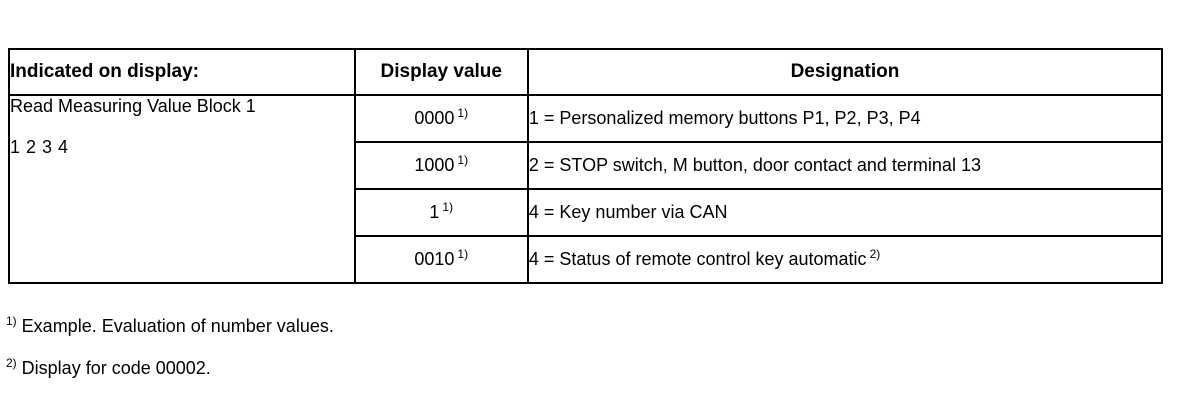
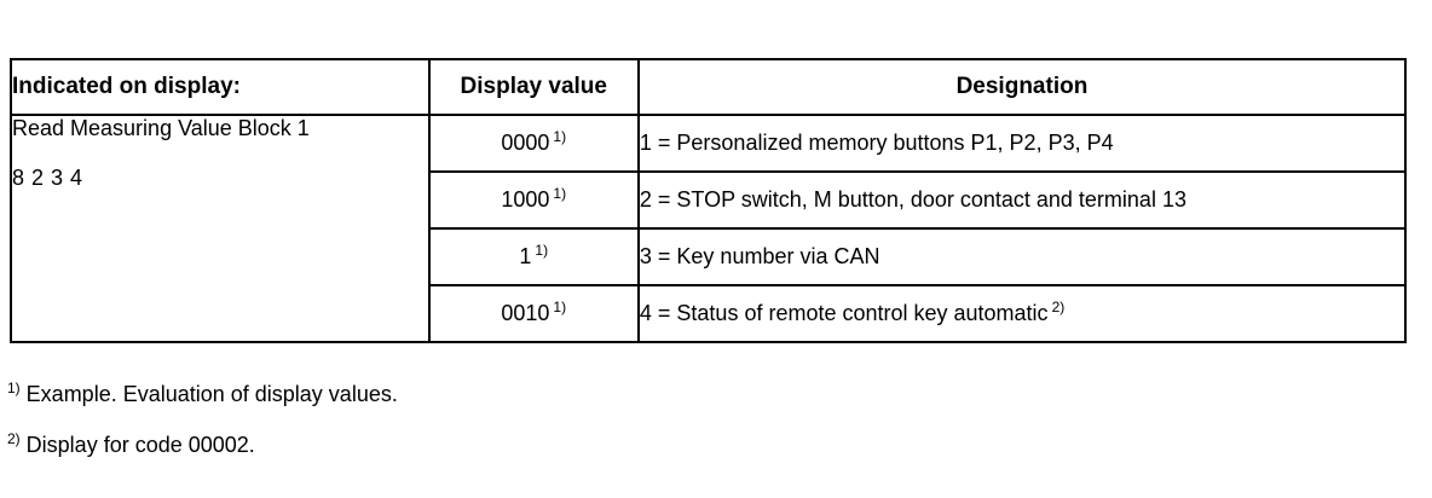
  Indicated on display:	Display value	Designation
- Read Measuring Value Block 1 1 2 3 4	0000 1)	1 = Personalized memory buttons P1, P2, P3, P4
+ Read Measuring Value Block 1 8 2 3 4	0000 1)	1 = Personalized memory buttons P1, P2, P3, P4
  1000 1)	2 = STOP switch, M button, door contact and terminal 13
- 1 1)	4 = Key number via CAN
+ 1 1)	3 = Key number via CAN
  0010 1)	4 = Status of remote control key automatic 2)
- 1) Example. Evaluation of number values.
+ 1) Example. Evaluation of display values.
  2) Display for code 00002.
